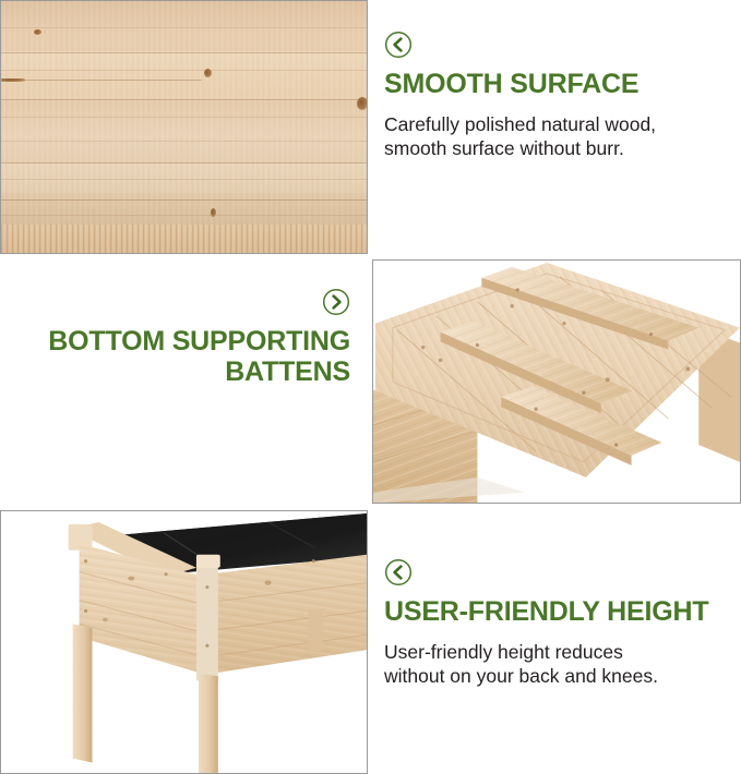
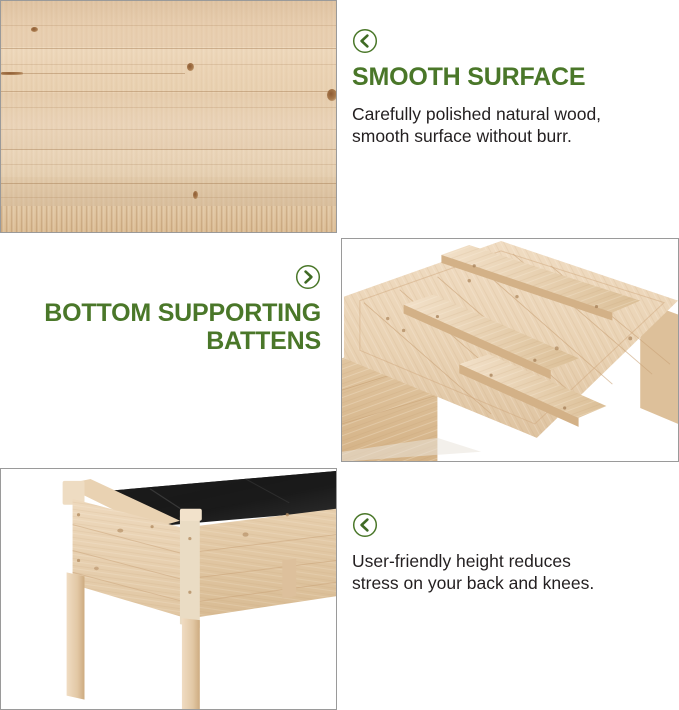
  SMOOTH SURFACE
  Carefully polished natural wood,
  smooth surface without burr.
  BOTTOM SUPPORTING
  BATTENS
- USER-FRIENDLY HEIGHT
  User-friendly height reduces
- without on your back and knees.
+ stress on your back and knees.
